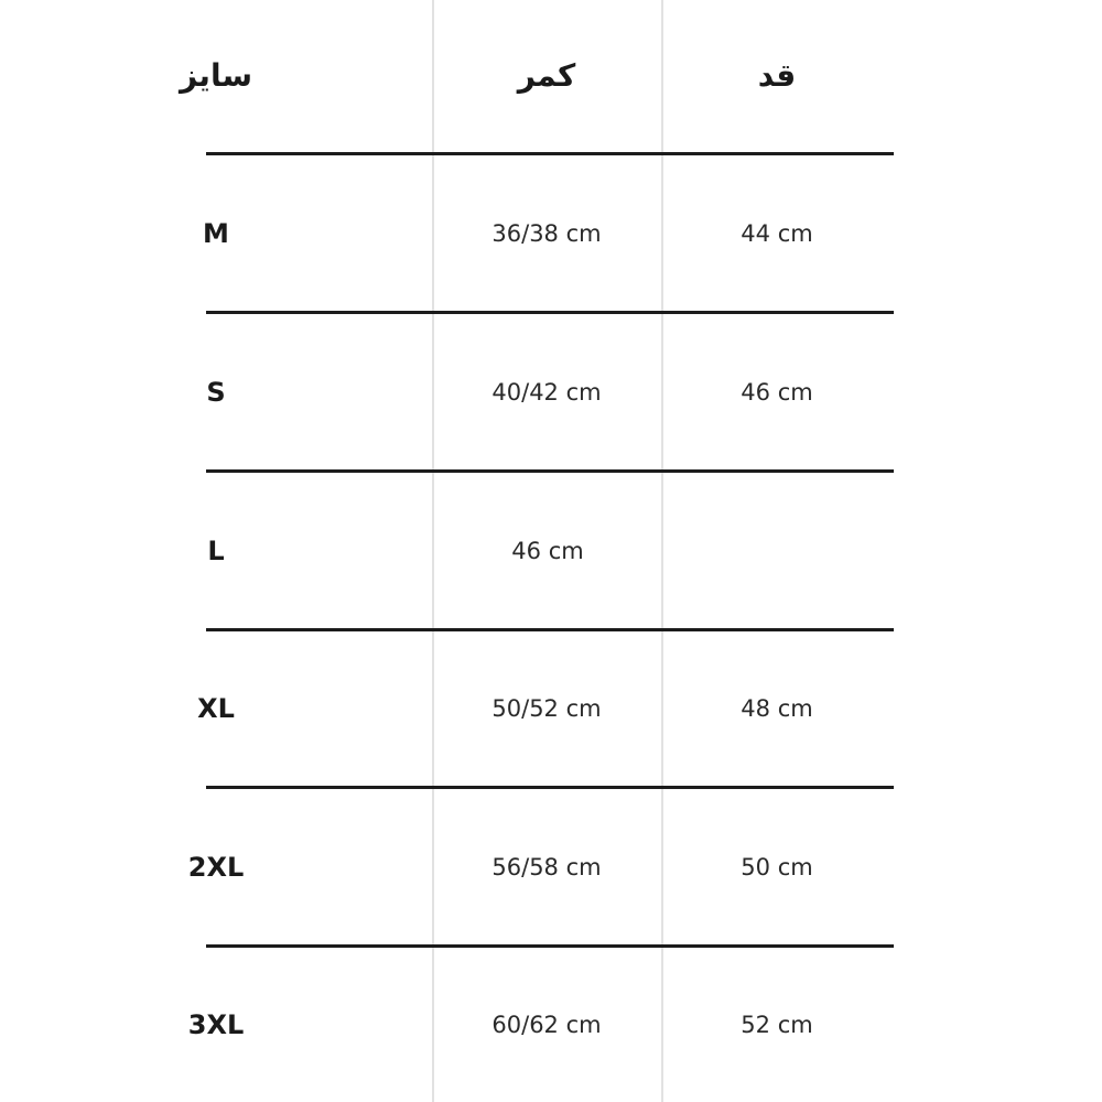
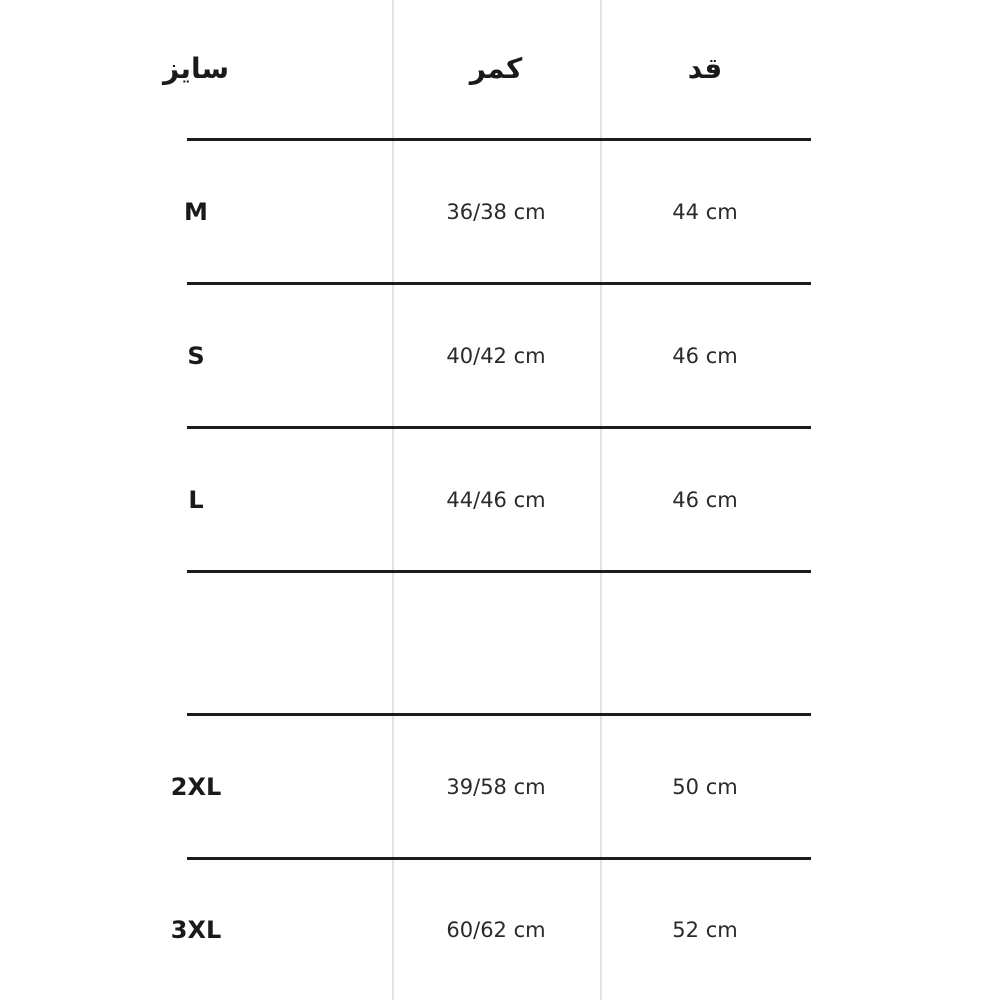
  سایز
  کمر
  قد
  M
  36/38 cm
  44 cm
  S
  40/42 cm
  46 cm
  L
+ 44/46 cm
  46 cm
- XL
- 50/52 cm
- 48 cm
  2XL
- 56/58 cm
+ 39/58 cm
  50 cm
  3XL
  60/62 cm
  52 cm
